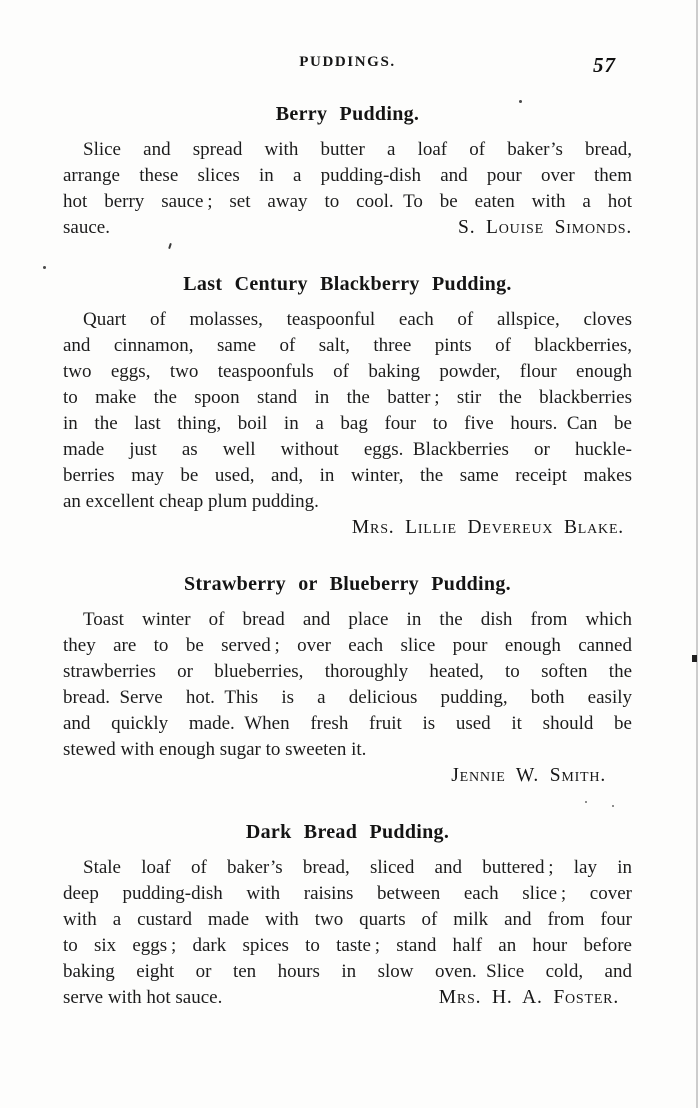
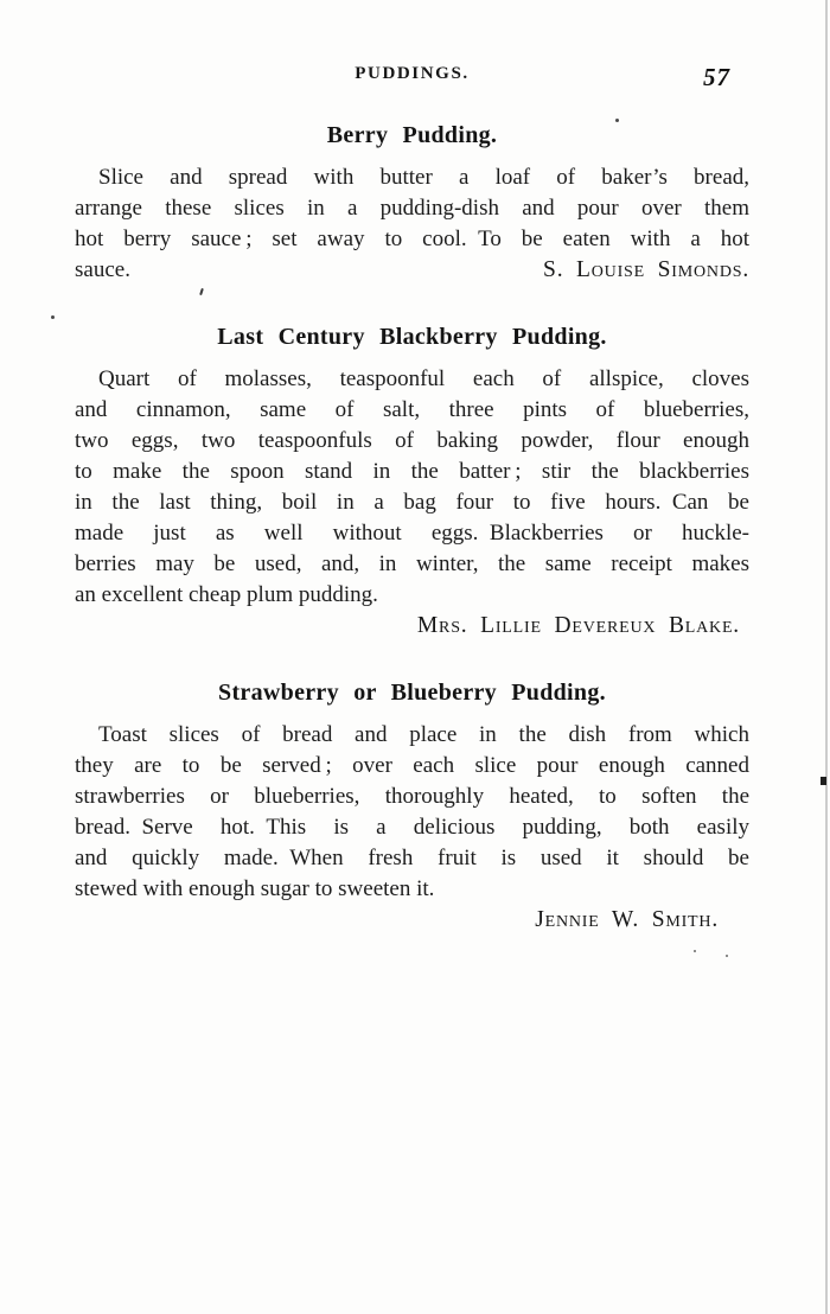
  PUDDINGS.
  57
  Berry Pudding.
  Slice and spread with butter a loaf of baker’s bread,
  arrange these slices in a pudding-dish and pour over them
  hot berry sauce ; set away to cool. To be eaten with a hot
  sauce.
  S. Louise Simonds.
  Last Century Blackberry Pudding.
  Quart of molasses, teaspoonful each of allspice, cloves
- and cinnamon, same of salt, three pints of blackberries,
+ and cinnamon, same of salt, three pints of blueberries,
  two eggs, two teaspoonfuls of baking powder, flour enough
  to make the spoon stand in the batter ; stir the blackberries
  in the last thing, boil in a bag four to five hours. Can be
  made just as well without eggs. Blackberries or huckle-
  berries may be used, and, in winter, the same receipt makes
  an excellent cheap plum pudding.
  Mrs. Lillie Devereux Blake.
  Strawberry or Blueberry Pudding.
- Toast winter of bread and place in the dish from which
+ Toast slices of bread and place in the dish from which
  they are to be served ; over each slice pour enough canned
  strawberries or blueberries, thoroughly heated, to soften the
  bread. Serve hot. This is a delicious pudding, both easily
  and quickly made. When fresh fruit is used it should be
  stewed with enough sugar to sweeten it.
  Jennie W. Smith.
- Dark Bread Pudding.
- Stale loaf of baker’s bread, sliced and buttered ; lay in
- deep pudding-dish with raisins between each slice ; cover
- with a custard made with two quarts of milk and from four
- to six eggs ; dark spices to taste ; stand half an hour before
- baking eight or ten hours in slow oven. Slice cold, and
- serve with hot sauce.
- Mrs. H. A. Foster.
